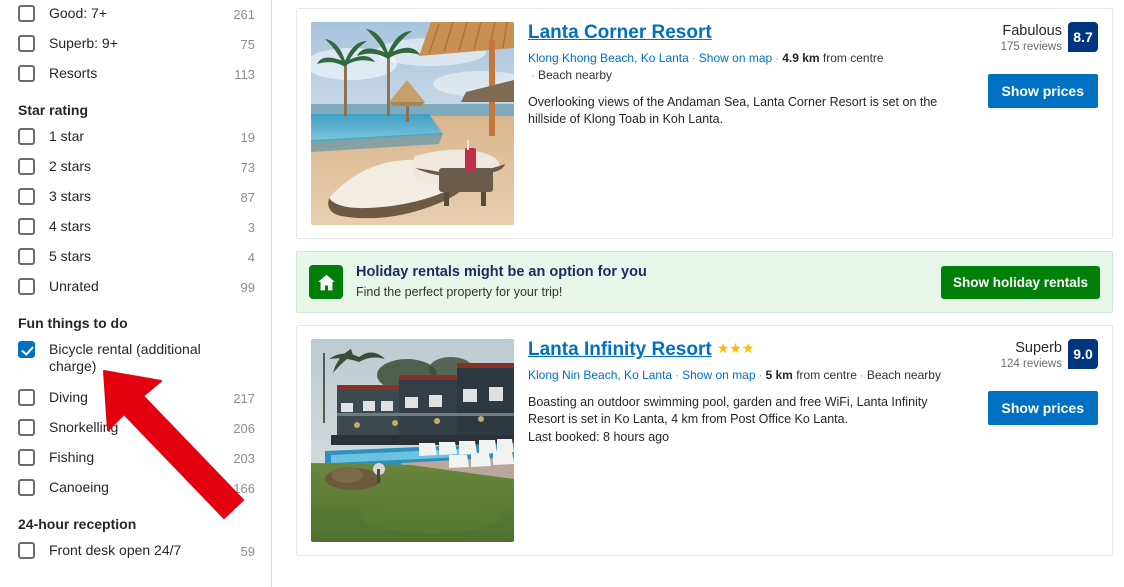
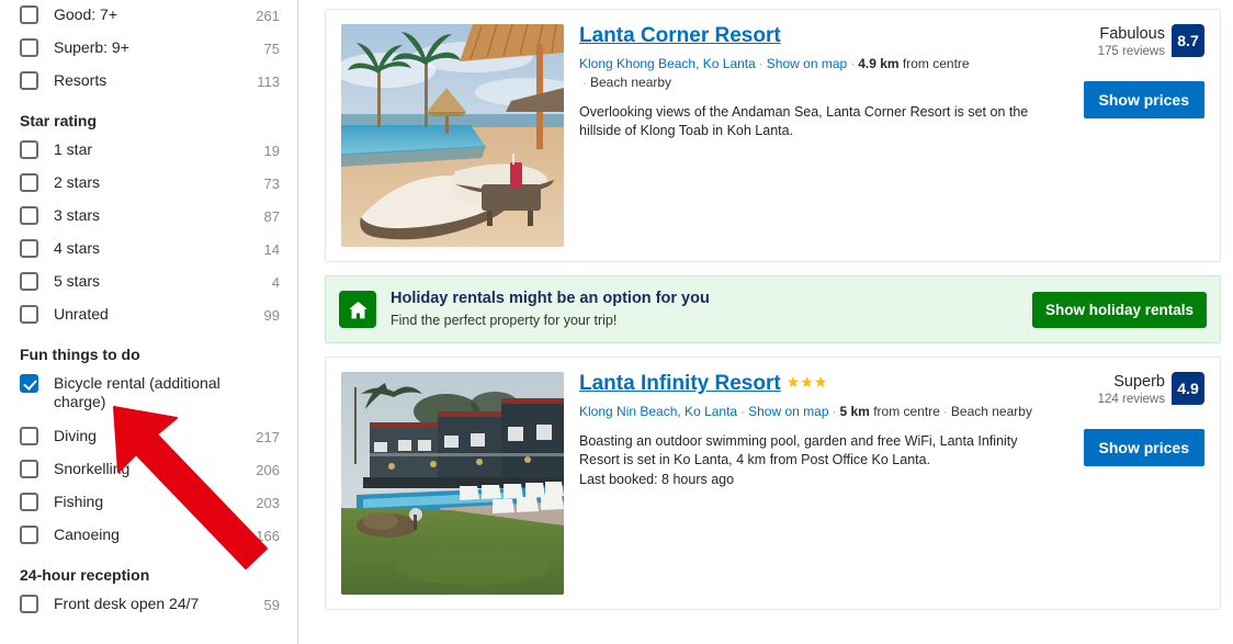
  Good: 7+
  261
  Superb: 9+
  75
  Resorts
  113
  Star rating
  1 star
  19
  2 stars
  73
  3 stars
  87
  4 stars
- 3
+ 14
  5 stars
  4
  Unrated
  99
  Fun things to do
  Bicycle rental (additional charge)
  Diving
  217
  Snorkelling
  206
  Fishing
  203
  Canoeing
  166
  24-hour reception
  Front desk open 24/7
  59
  Lanta Corner Resort
  Klong Khong Beach, Ko Lanta · Show on map · 4.9 km from centre
  · Beach nearby
  Overlooking views of the Andaman Sea, Lanta Corner Resort is set on the hillside of Klong Toab in Koh Lanta.
  Fabulous
  175 reviews
  8.7
  Show prices
  Holiday rentals might be an option for you
  Find the perfect property for your trip!
  Show holiday rentals
  Lanta Infinity Resort ★★★
  Klong Nin Beach, Ko Lanta · Show on map · 5 km from centre · Beach nearby
  Boasting an outdoor swimming pool, garden and free WiFi, Lanta Infinity Resort is set in Ko Lanta, 4 km from Post Office Ko Lanta.
  Last booked: 8 hours ago
  Superb
  124 reviews
- 9.0
+ 4.9
  Show prices
